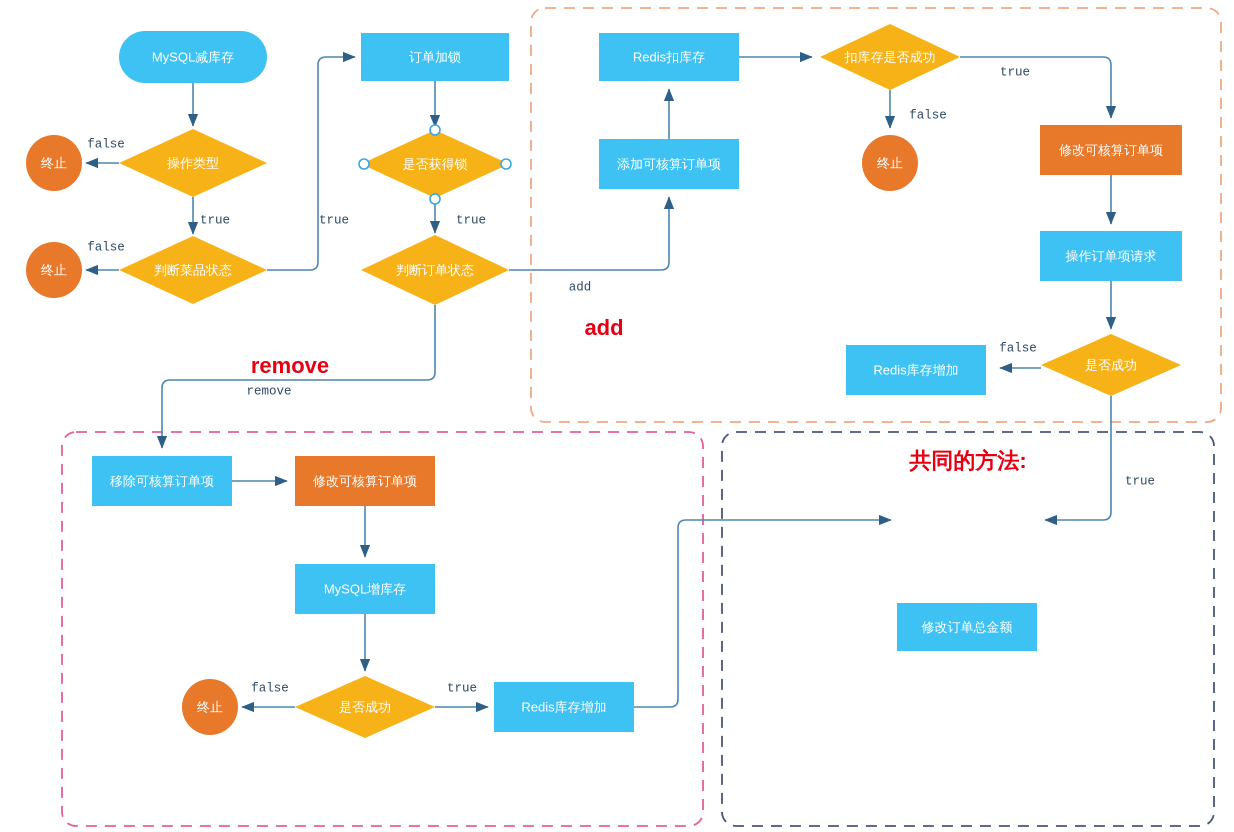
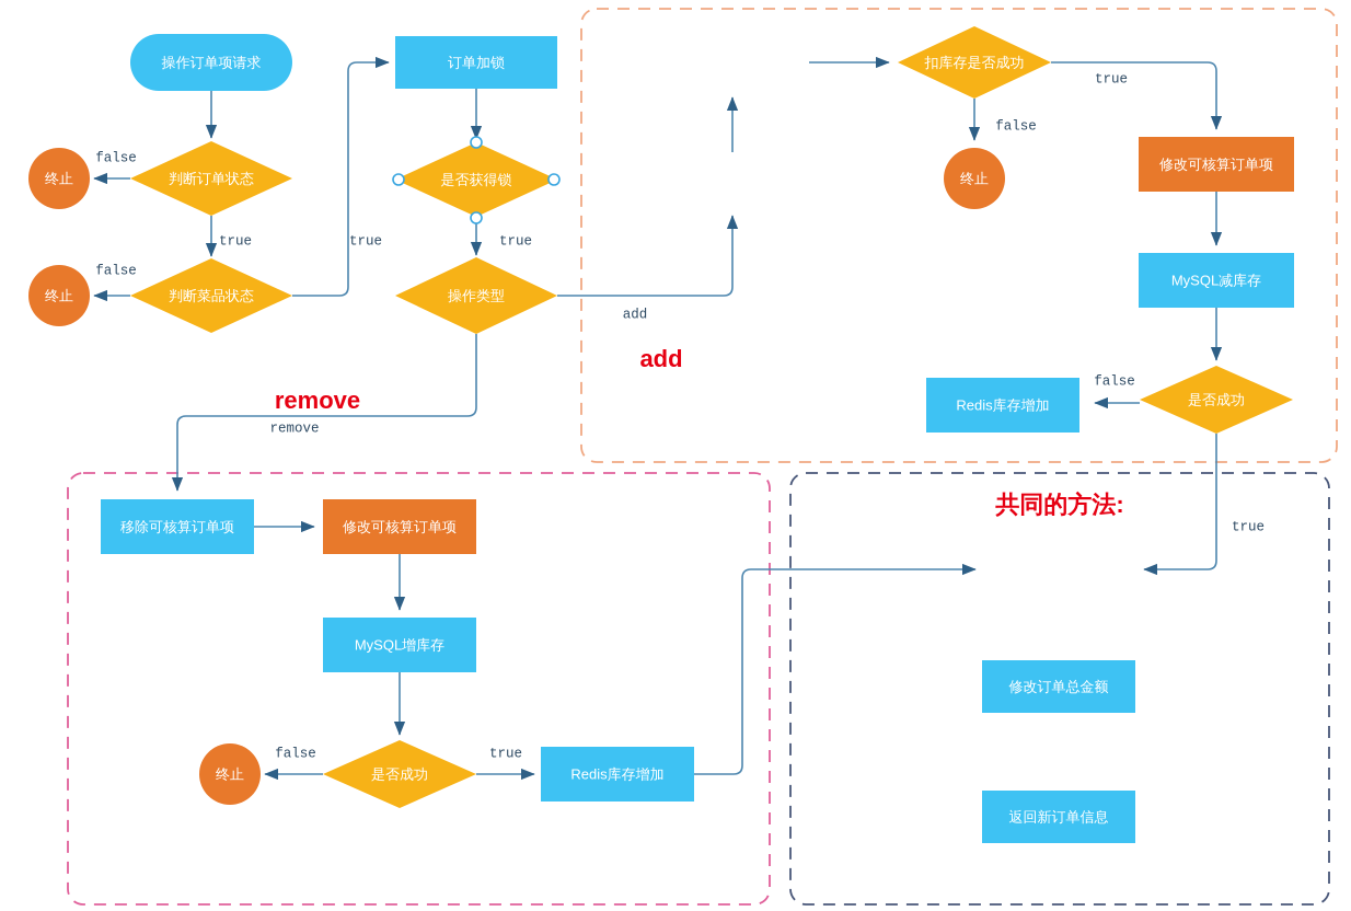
- MySQL减库存
+ 操作订单项请求
- 操作类型
+ 判断订单状态
  终止
  判断菜品状态
  终止
  订单加锁
  是否获得锁
- 判断订单状态
+ 操作类型
- Redis扣库存
- 添加可核算订单项
  扣库存是否成功
  终止
  修改可核算订单项
- 操作订单项请求
+ MySQL减库存
  是否成功
  Redis库存增加
  移除可核算订单项
  修改可核算订单项
  MySQL增库存
  是否成功
  终止
  Redis库存增加
  修改订单总金额
+ 返回新订单信息
  false
  true
  false
  true
  true
  add
  false
  true
  false
  true
  remove
  false
  true
  add
  remove
  共同的方法:
